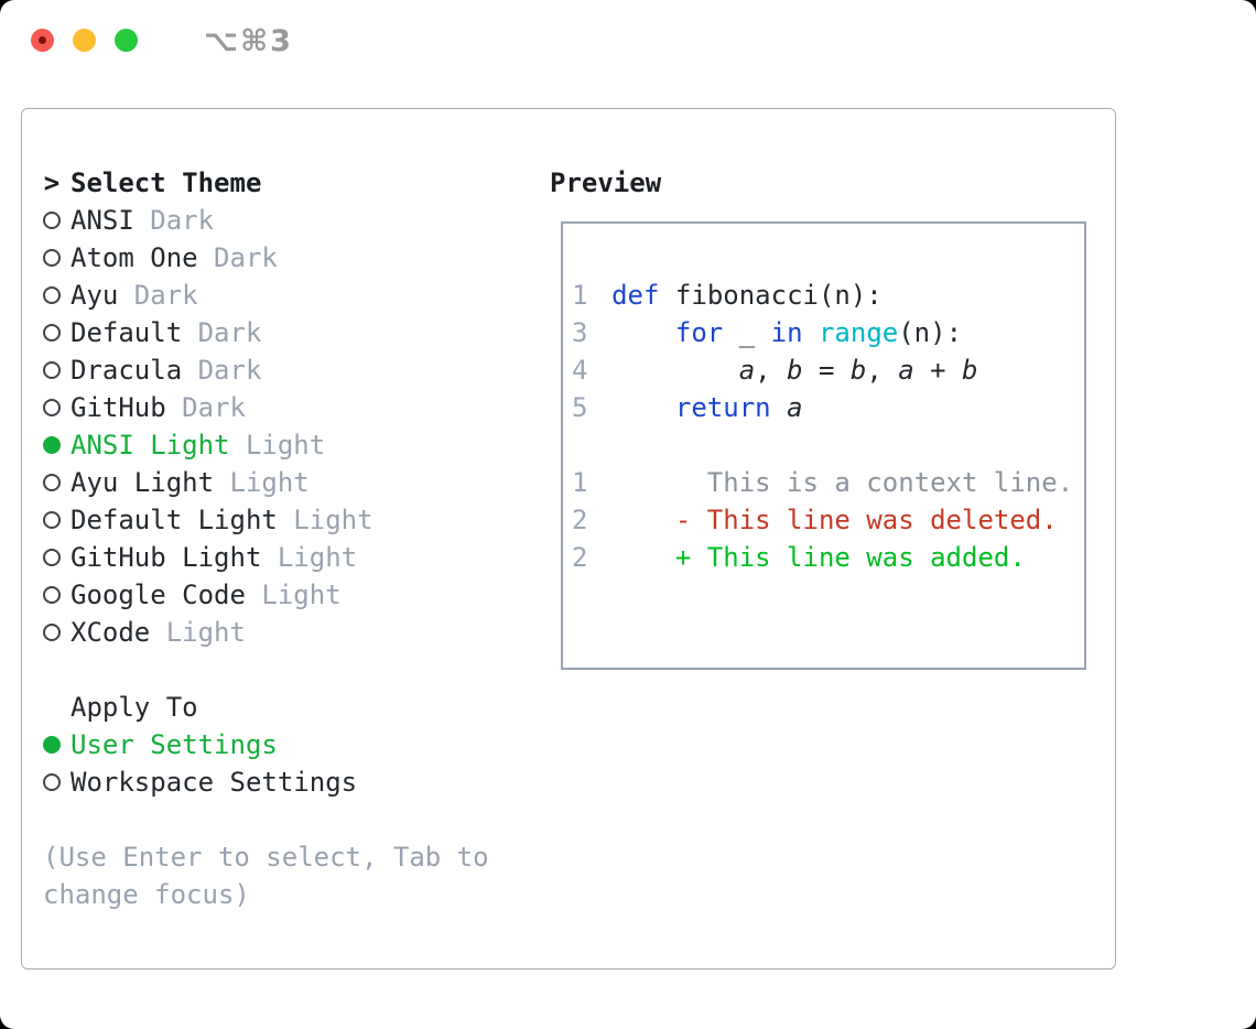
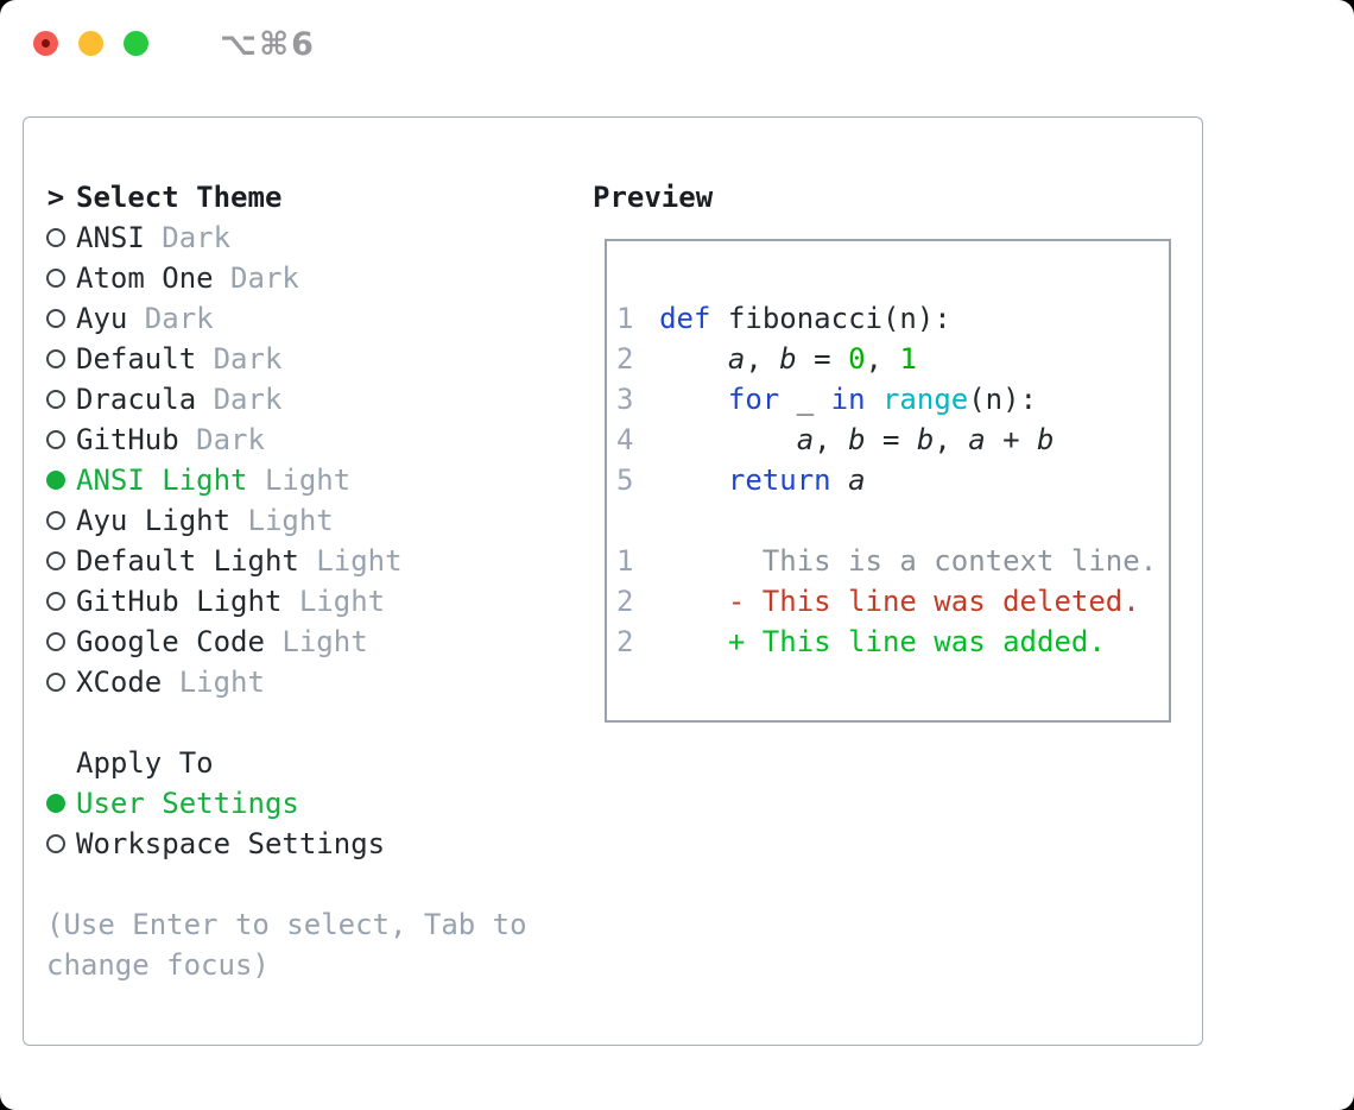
- ⌥⌘3
+ ⌥⌘6
  >
  Select Theme
  ANSI
  Dark
  Atom One
  Dark
  Ayu
  Dark
  Default
  Dark
  Dracula
  Dark
  GitHub
  Dark
  ANSI Light
  Light
  Ayu Light
  Light
  Default Light
  Light
  GitHub Light
  Light
  Google Code
  Light
  XCode
  Light
  Apply To
  User Settings
  Workspace Settings
  (Use Enter to select, Tab to
  change focus)
  Preview
  1 def fibonacci(n):
+ 2 a, b = 0, 1
  3 for _ in range(n):
  4 a, b = b, a + b
  5 return a
  1 This is a context line.
  2 - This line was deleted.
  2 + This line was added.
